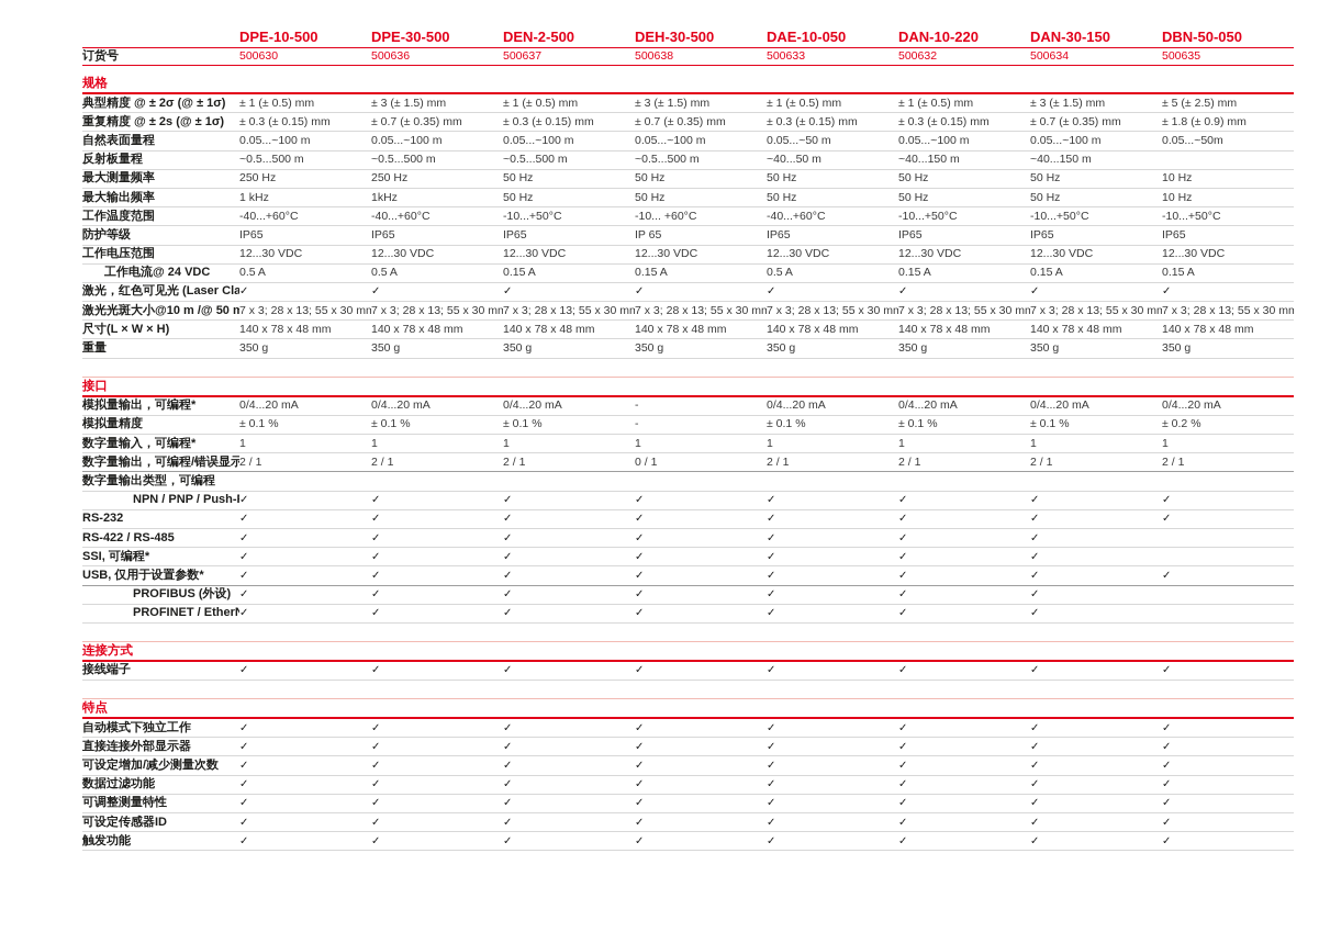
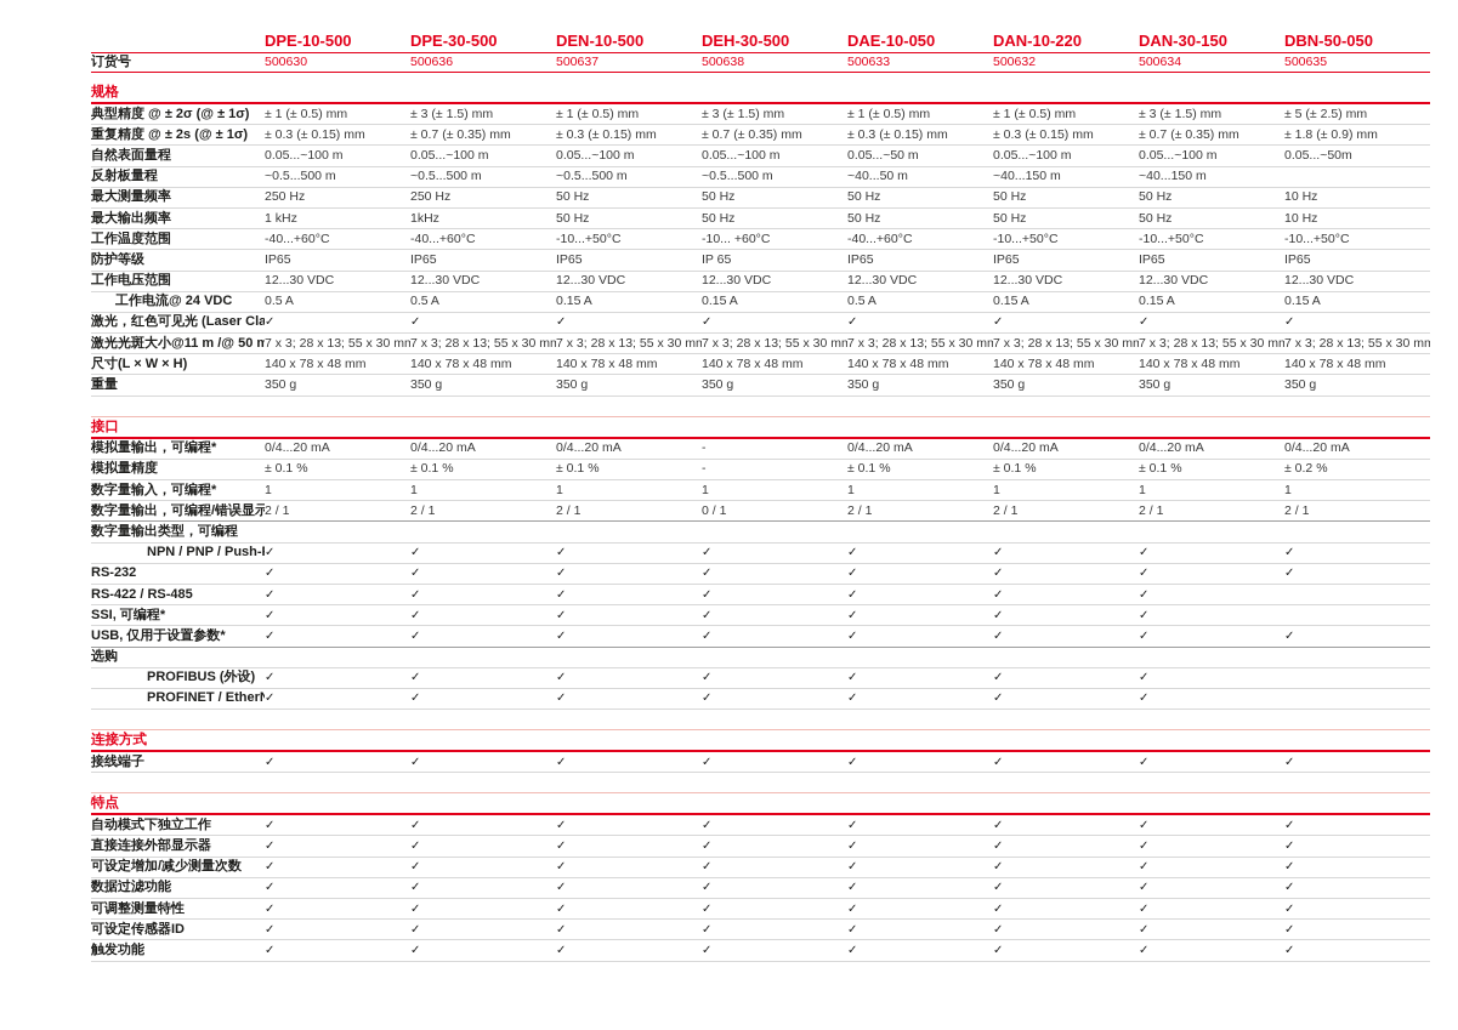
  DPE-10-500
  DPE-30-500
- DEN-2-500
+ DEN-10-500
  DEH-30-500
  DAE-10-050
  DAN-10-220
  DAN-30-150
  DBN-50-050
  订货号
  500630
  500636
  500637
  500638
  500633
  500632
  500634
  500635
  规格
  典型精度 @ ± 2σ (@ ± 1σ)
  ± 1 (± 0.5) mm
  ± 3 (± 1.5) mm
  ± 1 (± 0.5) mm
  ± 3 (± 1.5) mm
  ± 1 (± 0.5) mm
  ± 1 (± 0.5) mm
  ± 3 (± 1.5) mm
  ± 5 (± 2.5) mm
  重复精度 @ ± 2s (@ ± 1σ)
  ± 0.3 (± 0.15) mm
  ± 0.7 (± 0.35) mm
  ± 0.3 (± 0.15) mm
  ± 0.7 (± 0.35) mm
  ± 0.3 (± 0.15) mm
  ± 0.3 (± 0.15) mm
  ± 0.7 (± 0.35) mm
  ± 1.8 (± 0.9) mm
  自然表面量程
  0.05...~100 m
  0.05...~100 m
  0.05...~100 m
  0.05...~100 m
  0.05...~50 m
  0.05...~100 m
  0.05...~100 m
  0.05...~50m
  反射板量程
  ~0.5...500 m
  ~0.5...500 m
  ~0.5...500 m
  ~0.5...500 m
  ~40...50 m
  ~40...150 m
  ~40...150 m
  最大测量频率
  250 Hz
  250 Hz
  50 Hz
  50 Hz
  50 Hz
  50 Hz
  50 Hz
  10 Hz
  最大输出频率
  1 kHz
  1kHz
  50 Hz
  50 Hz
  50 Hz
  50 Hz
  50 Hz
  10 Hz
  工作温度范围
  -40...+60°C
  -40...+60°C
  -10...+50°C
  -10... +60°C
  -40...+60°C
  -10...+50°C
  -10...+50°C
  -10...+50°C
  防护等级
  IP65
  IP65
  IP65
  IP 65
  IP65
  IP65
  IP65
  IP65
  工作电压范围
  12...30 VDC
  12...30 VDC
  12...30 VDC
  12...30 VDC
  12...30 VDC
  12...30 VDC
  12...30 VDC
  12...30 VDC
  工作电流@ 24 VDC
  0.5 A
  0.5 A
  0.15 A
  0.15 A
  0.5 A
  0.15 A
  0.15 A
  0.15 A
  ✓
  ✓
  ✓
  ✓
  ✓
  ✓
  ✓
  ✓
- 激光光斑大小@10 m /@ 50 m
+ 激光光斑大小@11 m /@ 50 m
  7 x 3; 28 x 13; 55 x 30 mm
  7 x 3; 28 x 13; 55 x 30 mm
  7 x 3; 28 x 13; 55 x 30 mm
  7 x 3; 28 x 13; 55 x 30 mm
  7 x 3; 28 x 13; 55 x 30 mm
  7 x 3; 28 x 13; 55 x 30 mm
  7 x 3; 28 x 13; 55 x 30 mm
  7 x 3; 28 x 13; 55 x 30 mm
  尺寸(L × W × H)
  140 x 78 x 48 mm
  140 x 78 x 48 mm
  140 x 78 x 48 mm
  140 x 78 x 48 mm
  140 x 78 x 48 mm
  140 x 78 x 48 mm
  140 x 78 x 48 mm
  140 x 78 x 48 mm
  重量
  350 g
  350 g
  350 g
  350 g
  350 g
  350 g
  350 g
  350 g
  接口
  模拟量输出，可编程*
  0/4...20 mA
  0/4...20 mA
  0/4...20 mA
  -
  0/4...20 mA
  0/4...20 mA
  0/4...20 mA
  0/4...20 mA
  模拟量精度
  ± 0.1 %
  ± 0.1 %
  ± 0.1 %
  -
  ± 0.1 %
  ± 0.1 %
  ± 0.1 %
  ± 0.2 %
  数字量输入，可编程*
  1
  1
  1
  1
  1
  1
  1
  1
  数字量输出，可编程/错误显示
  2 / 1
  2 / 1
  2 / 1
  0 / 1
  2 / 1
  2 / 1
  2 / 1
  2 / 1
  数字量输出类型，可编程
  NPN / PNP / Push-
  ✓
  ✓
  ✓
  ✓
  ✓
  ✓
  ✓
  ✓
  RS-232
  ✓
  ✓
  ✓
  ✓
  ✓
  ✓
  ✓
  ✓
  RS-422 / RS-485
  ✓
  ✓
  ✓
  ✓
  ✓
  ✓
  ✓
  SSI, 可编程*
  ✓
  ✓
  ✓
  ✓
  ✓
  ✓
  ✓
  USB, 仅用于设置参数*
  ✓
  ✓
  ✓
  ✓
  ✓
  ✓
  ✓
  ✓
+ 选购
  PROFIBUS (外设)
  ✓
  ✓
  ✓
  ✓
  ✓
  ✓
  ✓
  ✓
  ✓
  ✓
  ✓
  ✓
  ✓
  ✓
  连接方式
  接线端子
  ✓
  ✓
  ✓
  ✓
  ✓
  ✓
  ✓
  ✓
  特点
  自动模式下独立工作
  ✓
  ✓
  ✓
  ✓
  ✓
  ✓
  ✓
  ✓
  直接连接外部显示器
  ✓
  ✓
  ✓
  ✓
  ✓
  ✓
  ✓
  ✓
  可设定增加/减少测量次数
  ✓
  ✓
  ✓
  ✓
  ✓
  ✓
  ✓
  ✓
  数据过滤功能
  ✓
  ✓
  ✓
  ✓
  ✓
  ✓
  ✓
  ✓
  可调整测量特性
  ✓
  ✓
  ✓
  ✓
  ✓
  ✓
  ✓
  ✓
  可设定传感器ID
  ✓
  ✓
  ✓
  ✓
  ✓
  ✓
  ✓
  ✓
  触发功能
  ✓
  ✓
  ✓
  ✓
  ✓
  ✓
  ✓
  ✓
